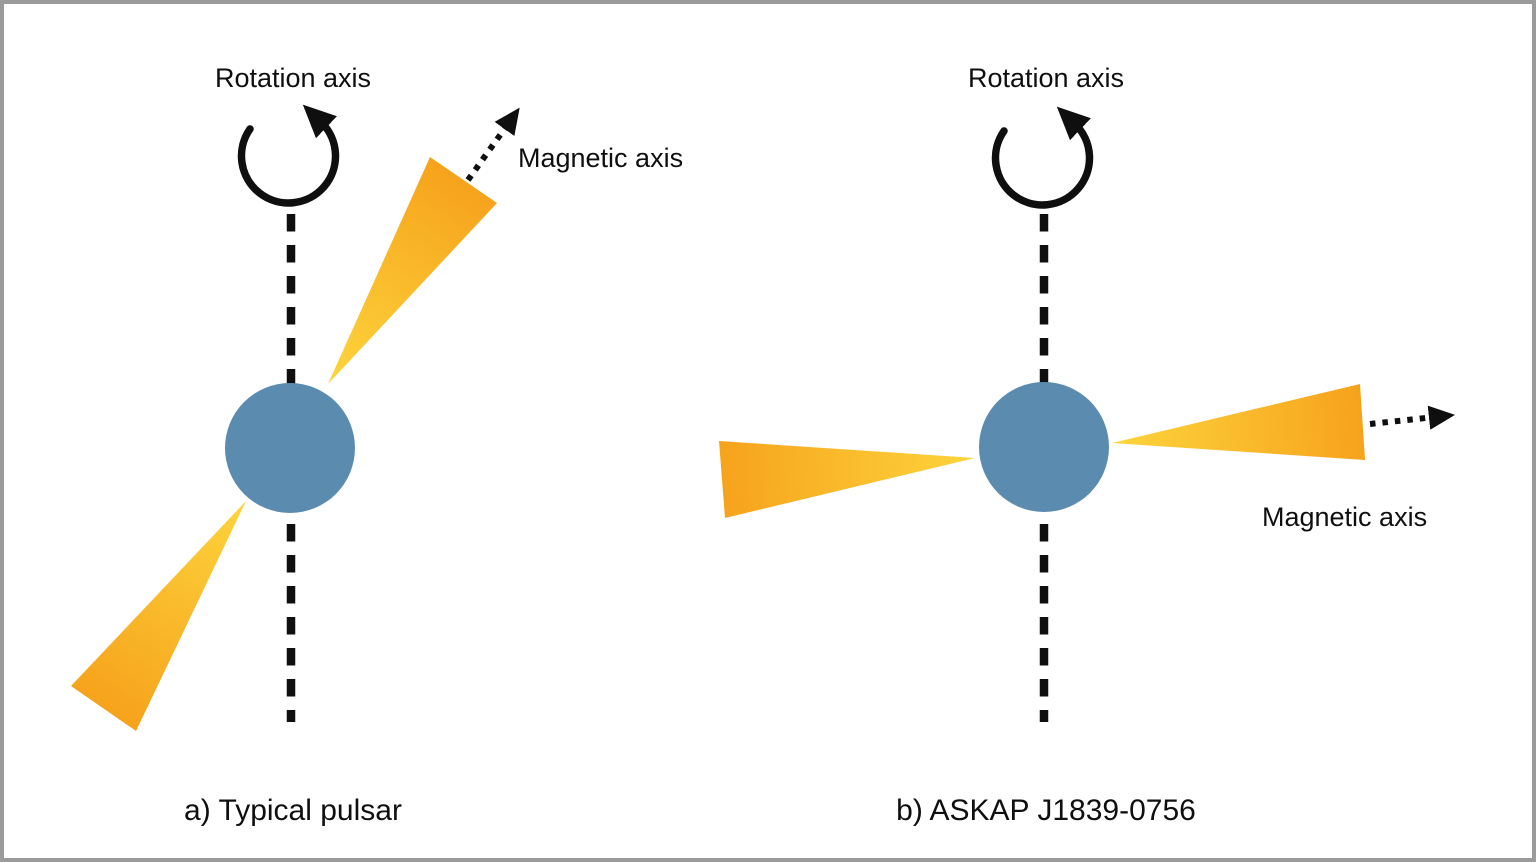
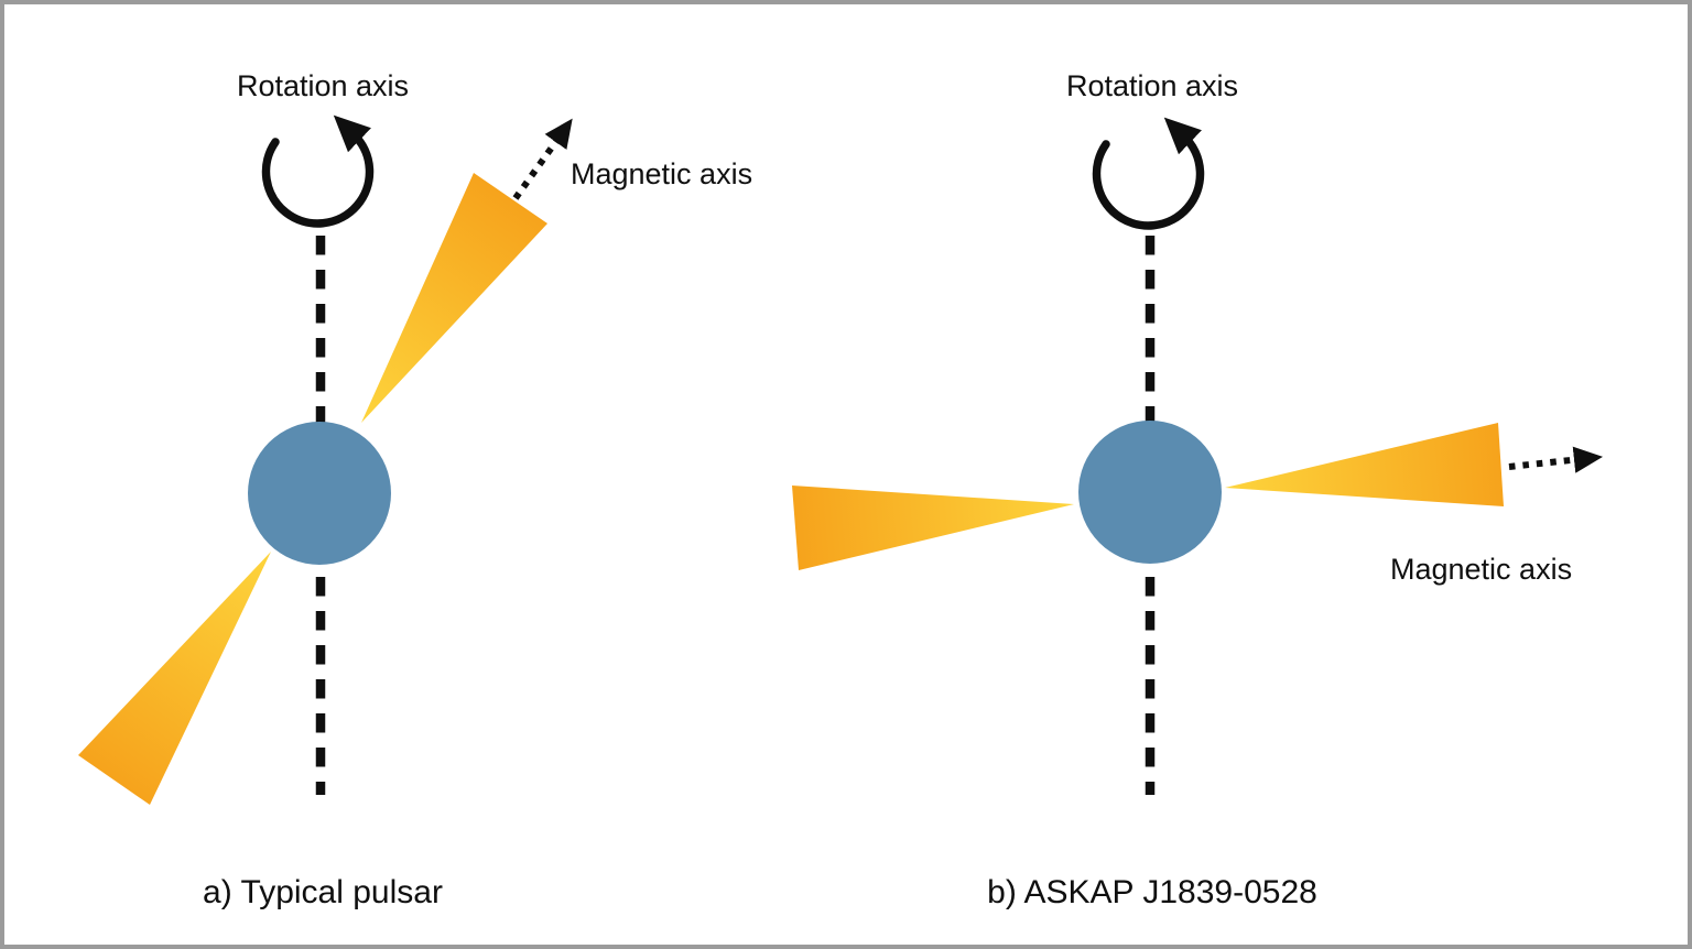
  Rotation axis
  Magnetic axis
  Rotation axis
  Magnetic axis
  a) Typical pulsar
- b) ASKAP J1839-0756
+ b) ASKAP J1839-0528
